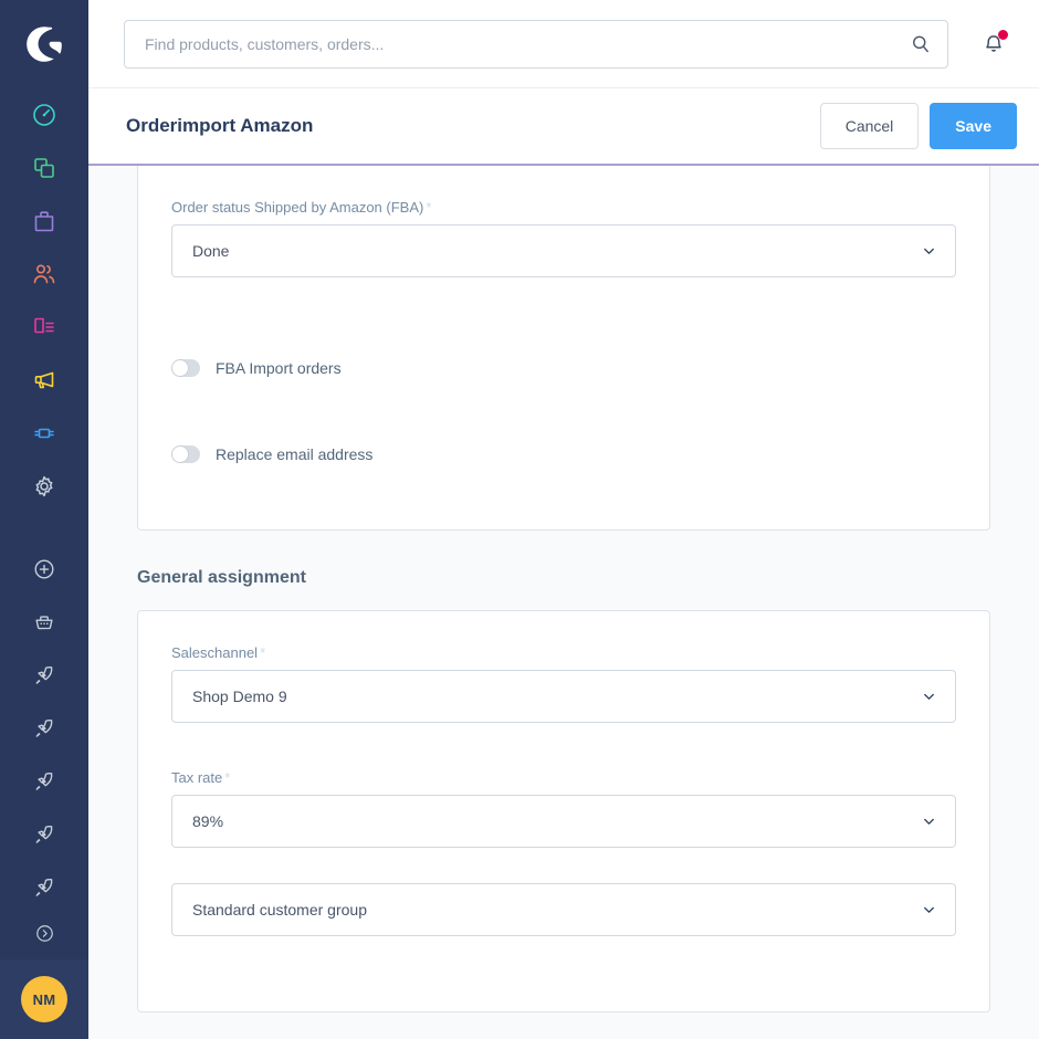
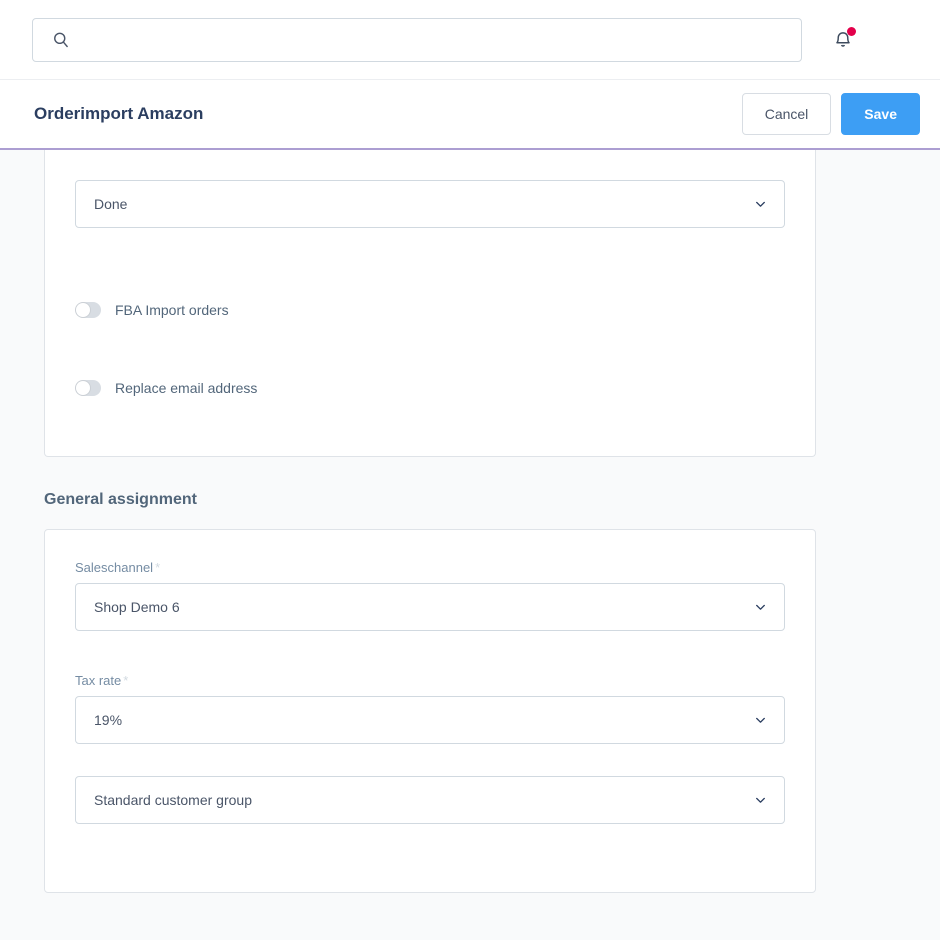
- NM
- Find products, customers, orders...
  Orderimport Amazon
  Cancel
  Save
- Order status Shipped by Amazon (FBA) *
  Done
  FBA Import orders
  Replace email address
  General assignment
  Saleschannel *
- Shop Demo 9
+ Shop Demo 6
  Tax rate *
- 89%
+ 19%
  Standard customer group
